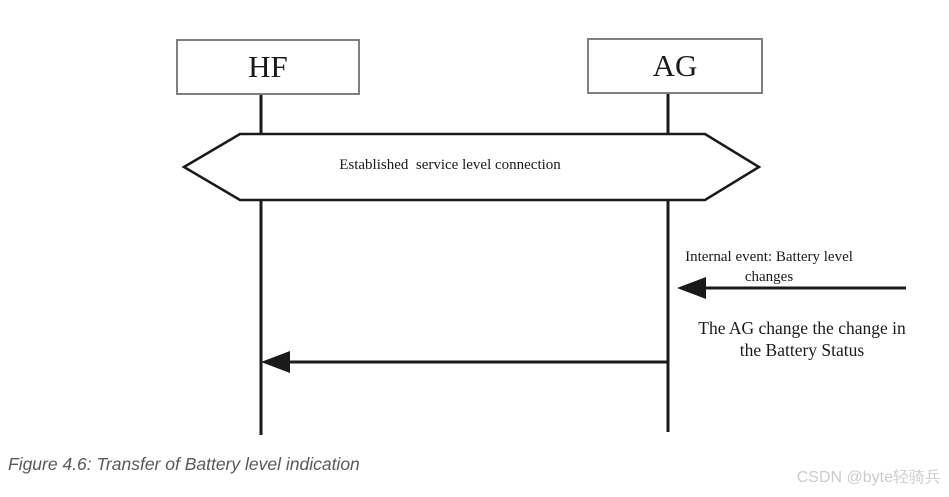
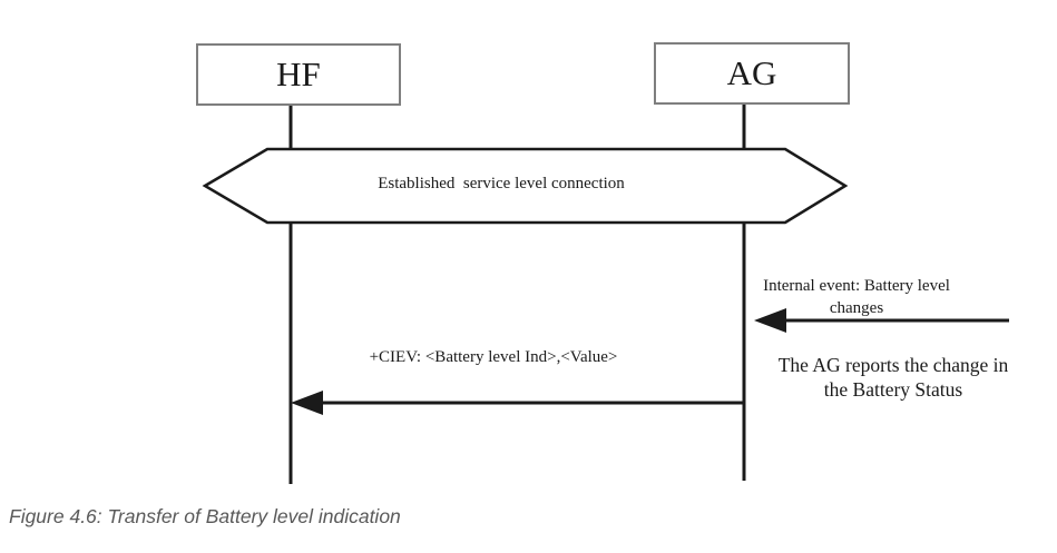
  HF
  AG
  Established service level connection
  Internal event: Battery level
  changes
+ +CIEV: <Battery level Ind>,<Value>
- The AG change the change in
+ The AG reports the change in
  the Battery Status
  Figure 4.6: Transfer of Battery level indication
- CSDN @byte轻骑兵
